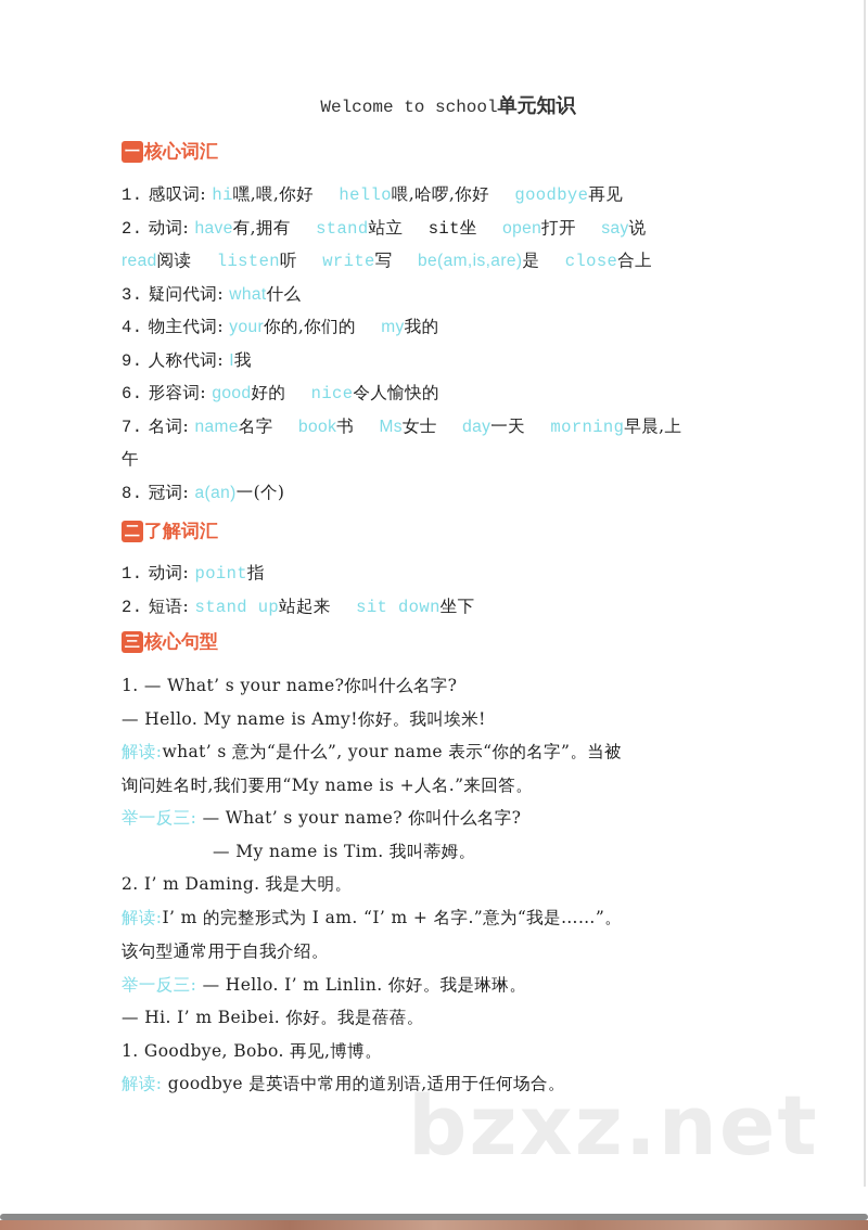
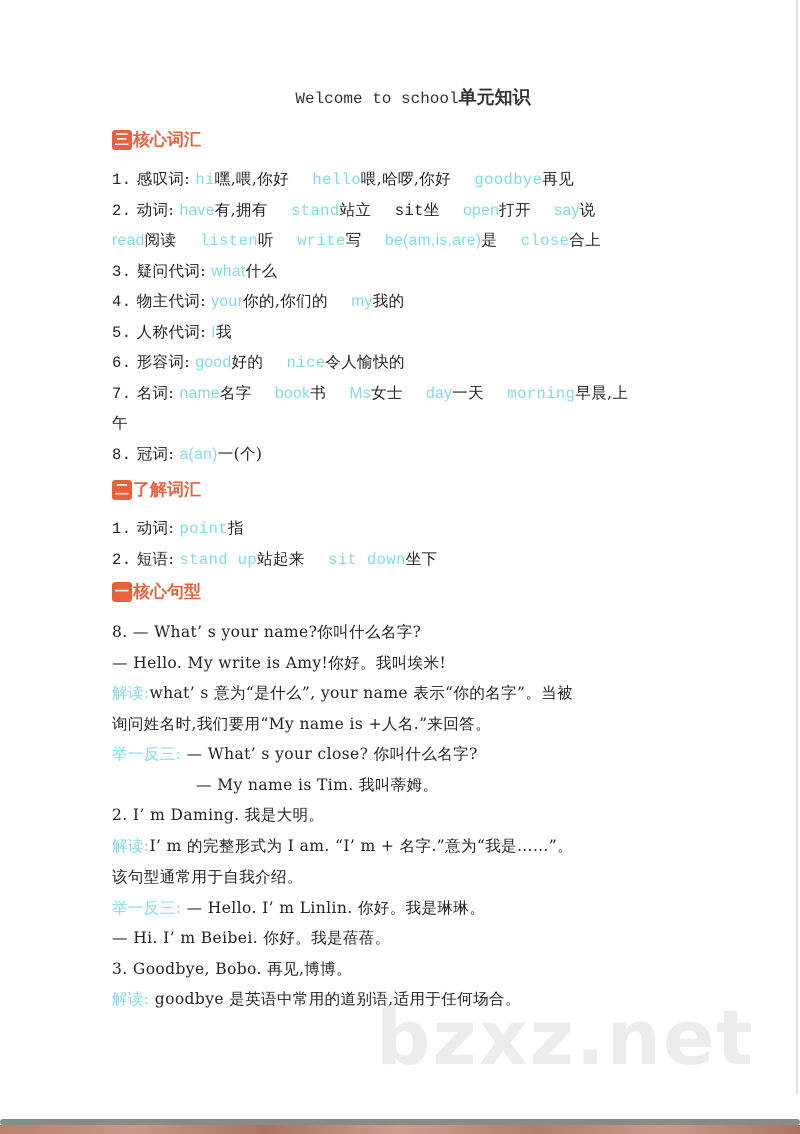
  bzxz.net
  Welcome to school单元知识
- 一
+ 三
  核心词汇
  1. 感叹词: hi嘿,喂,你好 hello喂,哈啰,你好 goodbye再见
  2. 动词: have有,拥有 stand站立 sit坐 open打开 say说
  read阅读 listen听 write写 be(am,is,are)是 close合上
  3. 疑问代词: what什么
  4. 物主代词: your你的,你们的 my我的
- 9. 人称代词: I我
+ 5. 人称代词: I我
  6. 形容词: good好的 nice令人愉快的
  7. 名词: name名字 book书 Ms女士 day一天 morning早晨,上
  午
  8. 冠词: a(an)一(个)
  二
  了解词汇
  1. 动词: point指
  2. 短语: stand up站起来 sit down坐下
- 三
+ 一
  核心句型
- 1. — What’ s your name?你叫什么名字?
+ 8. — What’ s your name?你叫什么名字?
- — Hello. My name is Amy!你好。我叫埃米!
+ — Hello. My write is Amy!你好。我叫埃米!
  解读:what’ s 意为“是什么”, your name 表示“你的名字”。当被
  询问姓名时,我们要用“My name is +人名.”来回答。
- 举一反三: — What’ s your name? 你叫什么名字?
+ 举一反三: — What’ s your close? 你叫什么名字?
  — My name is Tim. 我叫蒂姆。
  2. I’ m Daming. 我是大明。
  解读:I’ m 的完整形式为 I am. “I’ m + 名字.”意为“我是……”。
  该句型通常用于自我介绍。
  举一反三: — Hello. I’ m Linlin. 你好。我是琳琳。
  — Hi. I’ m Beibei. 你好。我是蓓蓓。
- 1. Goodbye, Bobo. 再见,博博。
+ 3. Goodbye, Bobo. 再见,博博。
  解读: goodbye 是英语中常用的道别语,适用于任何场合。
